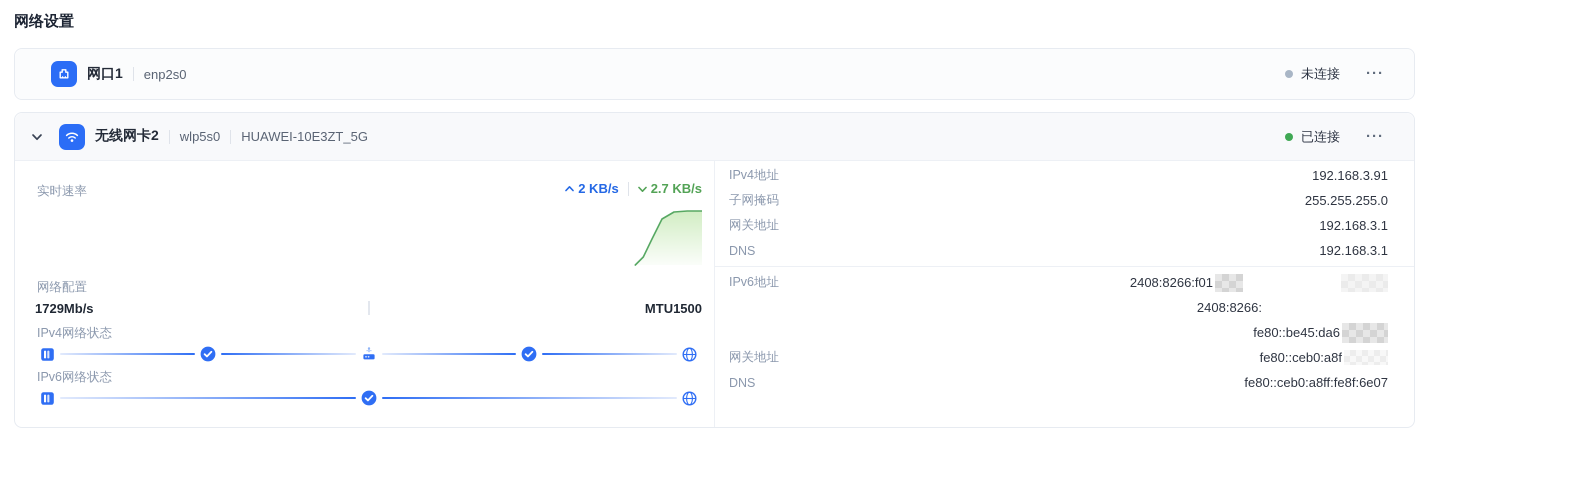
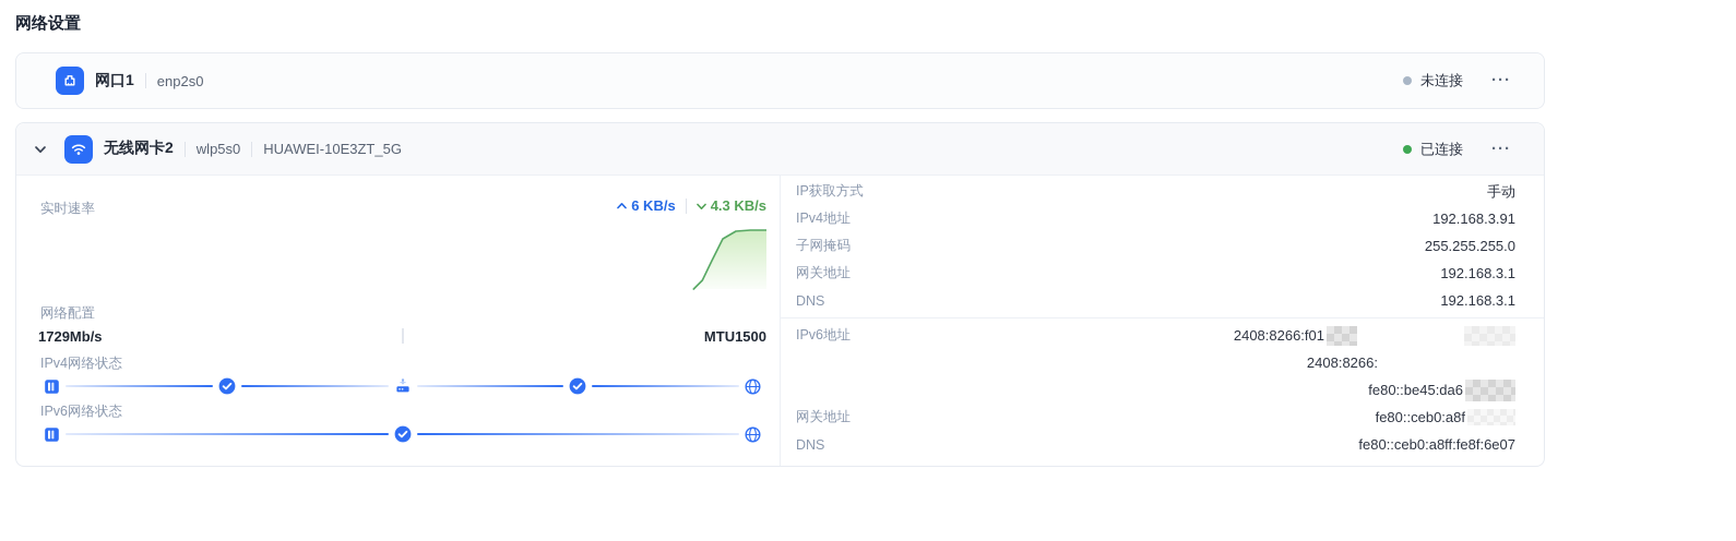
  网络设置
  网口1
  enp2s0
  未连接
  ···
  无线网卡2
  wlp5s0
  HUAWEI-10E3ZT_5G
  已连接
  ···
  实时速率
- 2 KB/s
+ 6 KB/s
- 2.7 KB/s
+ 4.3 KB/s
  网络配置
  1729Mb/s
  MTU1500
  IPv4网络状态
  IPv6网络状态
+ IP获取方式
+ 手动
  IPv4地址
  192.168.3.91
  子网掩码
  255.255.255.0
  网关地址
  192.168.3.1
  DNS
  192.168.3.1
  IPv6地址
  2408:8266:f01
  2408:8266:
  fe80::be45:da6
  网关地址
  fe80::ceb0:a8f
  DNS
  fe80::ceb0:a8ff:fe8f:6e07
